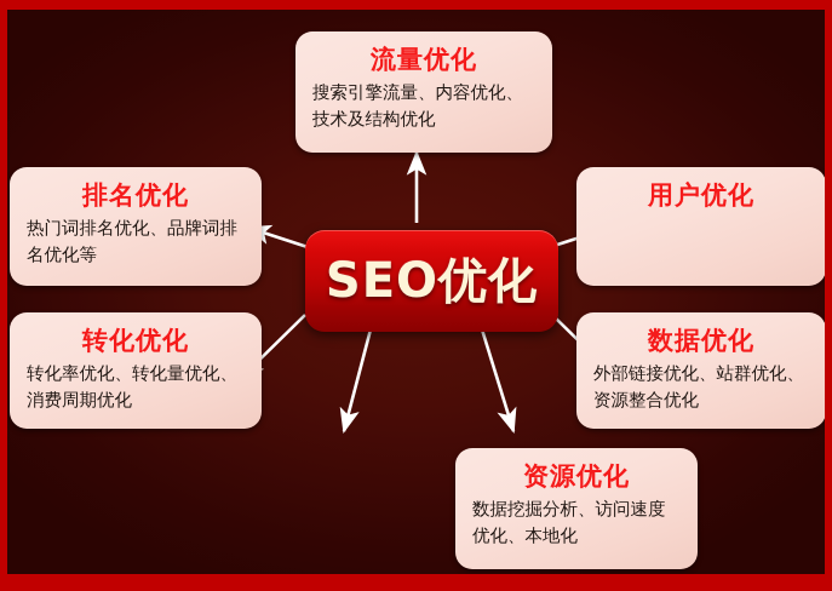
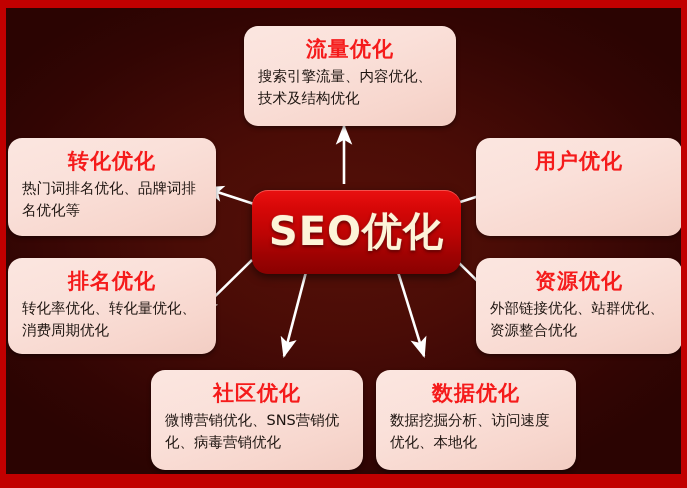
  流量优化
  搜索引擎流量、内容优化、技术及结构优化
- 排名优化
+ 转化优化
  热门词排名优化、品牌词排名优化等
  用户优化
- 转化优化
+ 排名优化
  转化率优化、转化量优化、消费周期优化
- 数据优化
+ 资源优化
  外部链接优化、站群优化、资源整合优化
+ 社区优化
+ 微博营销优化、SNS营销优化、病毒营销优化
- 资源优化
+ 数据优化
  数据挖掘分析、访问速度优化、本地化
  SEO优化
